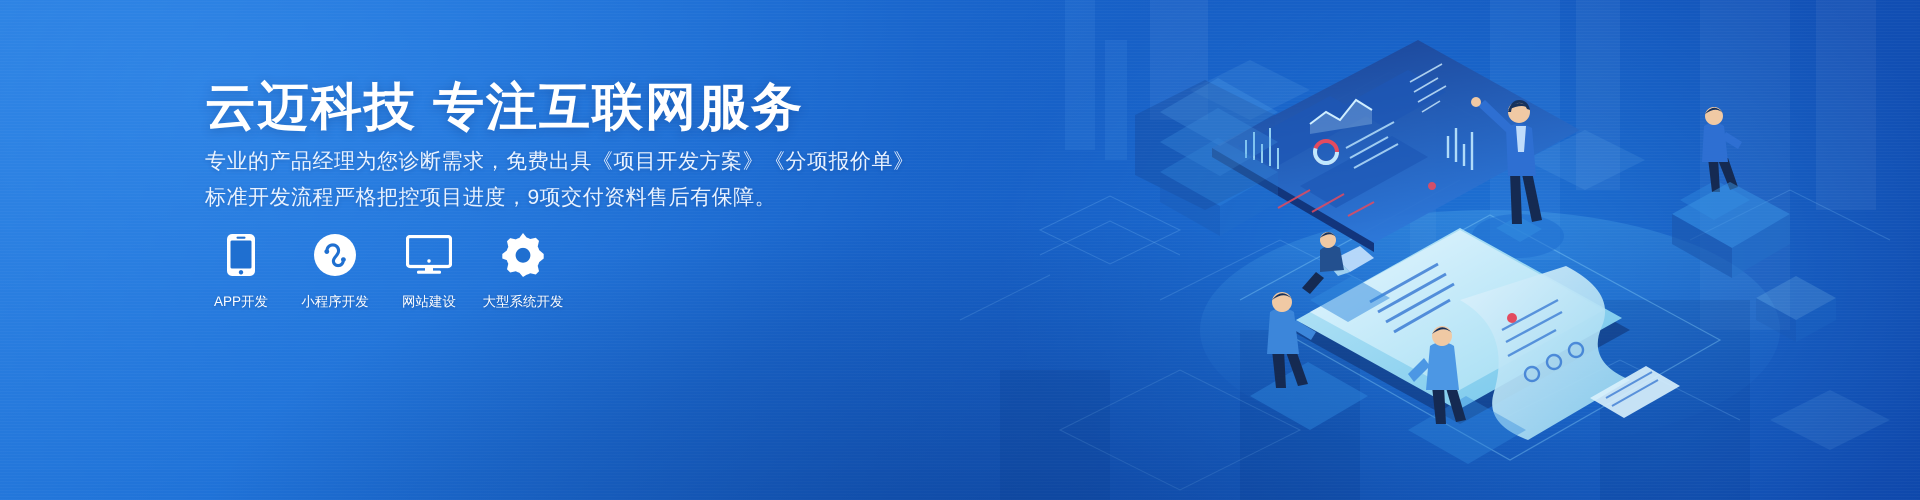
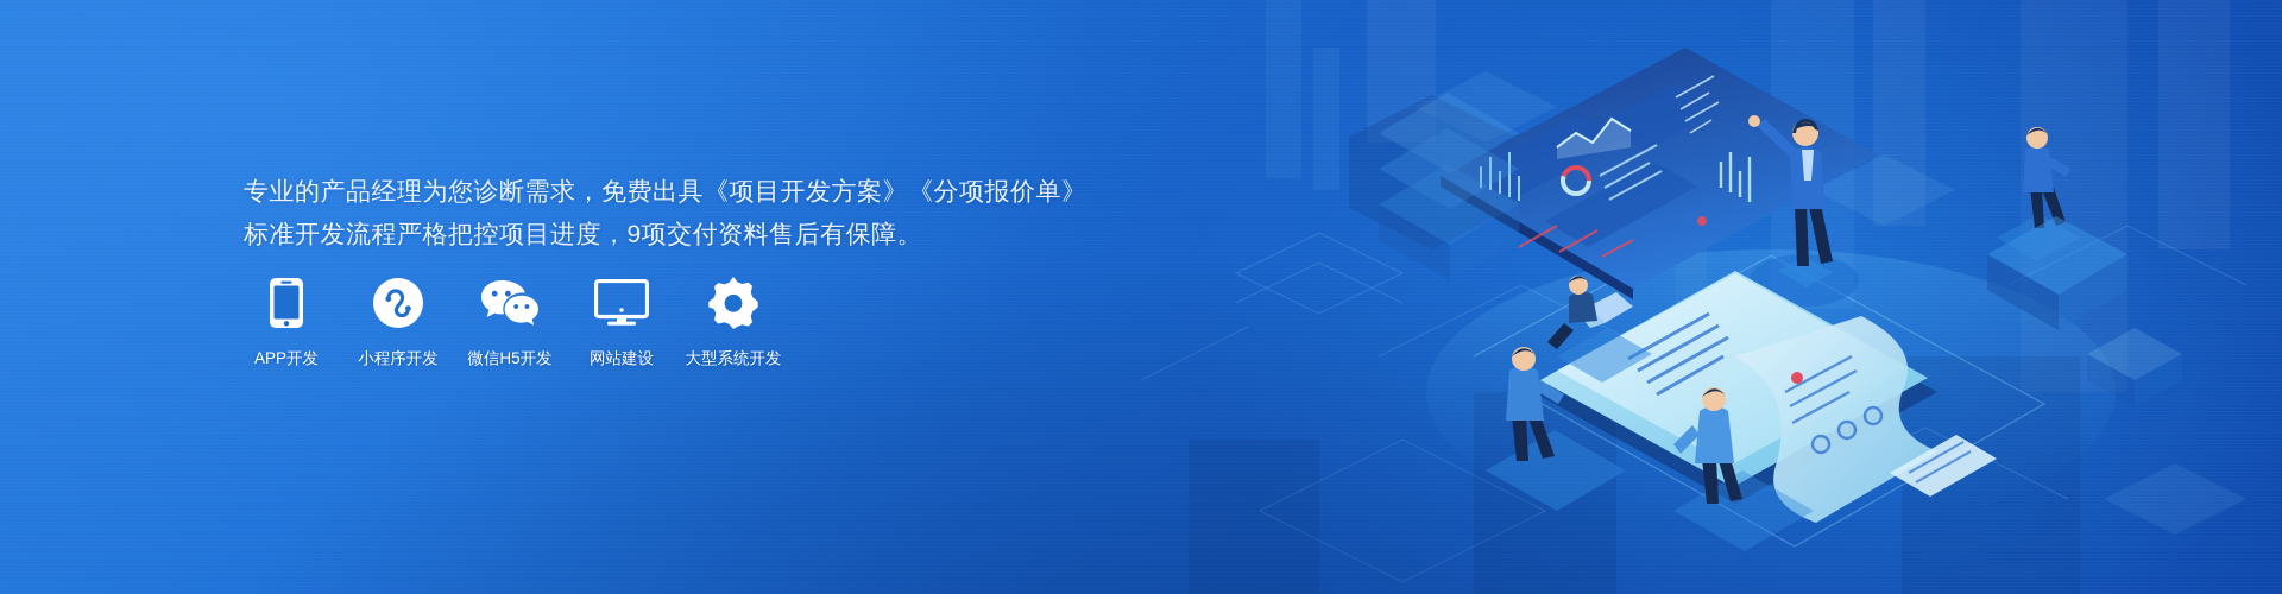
- 云迈科技 专注互联网服务
  专业的产品经理为您诊断需求，免费出具《项目开发方案》《分项报价单》
  标准开发流程严格把控项目进度，9项交付资料售后有保障。
  APP开发
  小程序开发
+ 微信H5开发
  网站建设
  大型系统开发
